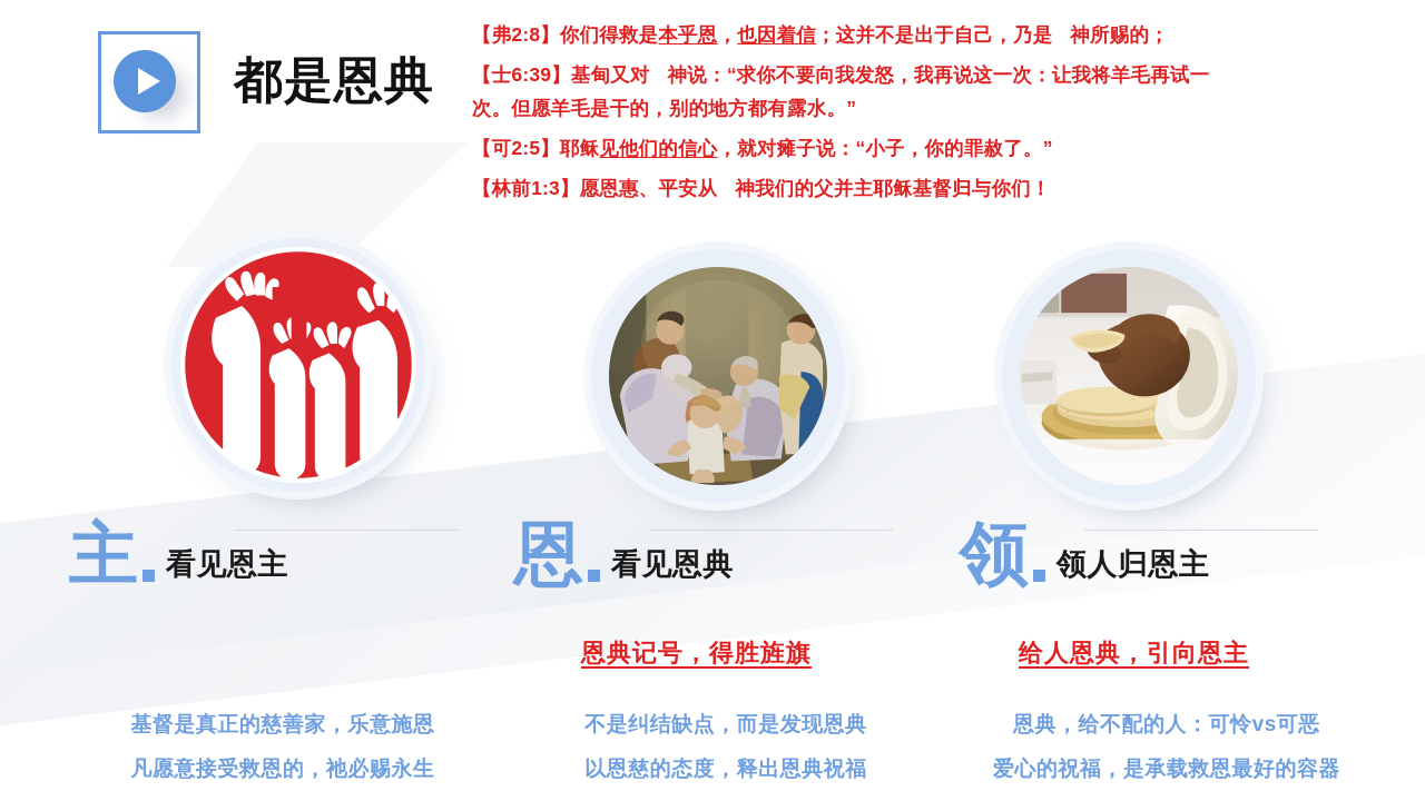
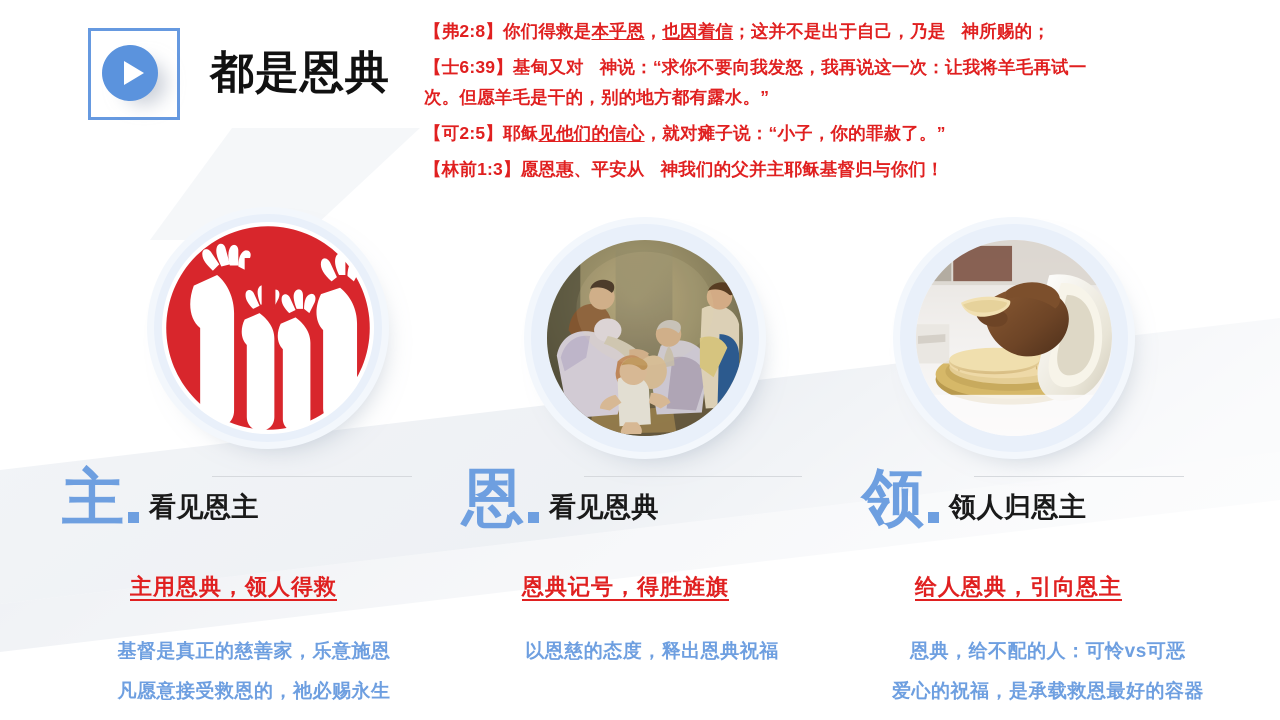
  都是恩典
  【弗2:8】你们得救是本乎恩，也因着信；这并不是出于自己，乃是 神所赐的；
  【士6:39】基甸又对 神说：“求你不要向我发怒，我再说这一次：让我将羊毛再试一
  次。但愿羊毛是干的，别的地方都有露水。”
  【可2:5】耶稣见他们的信心，就对瘫子说：“小子，你的罪赦了。”
  【林前1:3】愿恩惠、平安从 神我们的父并主耶稣基督归与你们！
  主
  看见恩主
  恩
  看见恩典
  领
  领人归恩主
+ 主用恩典，领人得救
  恩典记号，得胜旌旗
  给人恩典，引向恩主
  基督是真正的慈善家，乐意施恩
  凡愿意接受救恩的，祂必赐永生
- 不是纠结缺点，而是发现恩典
  以恩慈的态度，释出恩典祝福
  恩典，给不配的人：可怜vs可恶
  爱心的祝福，是承载救恩最好的容器
